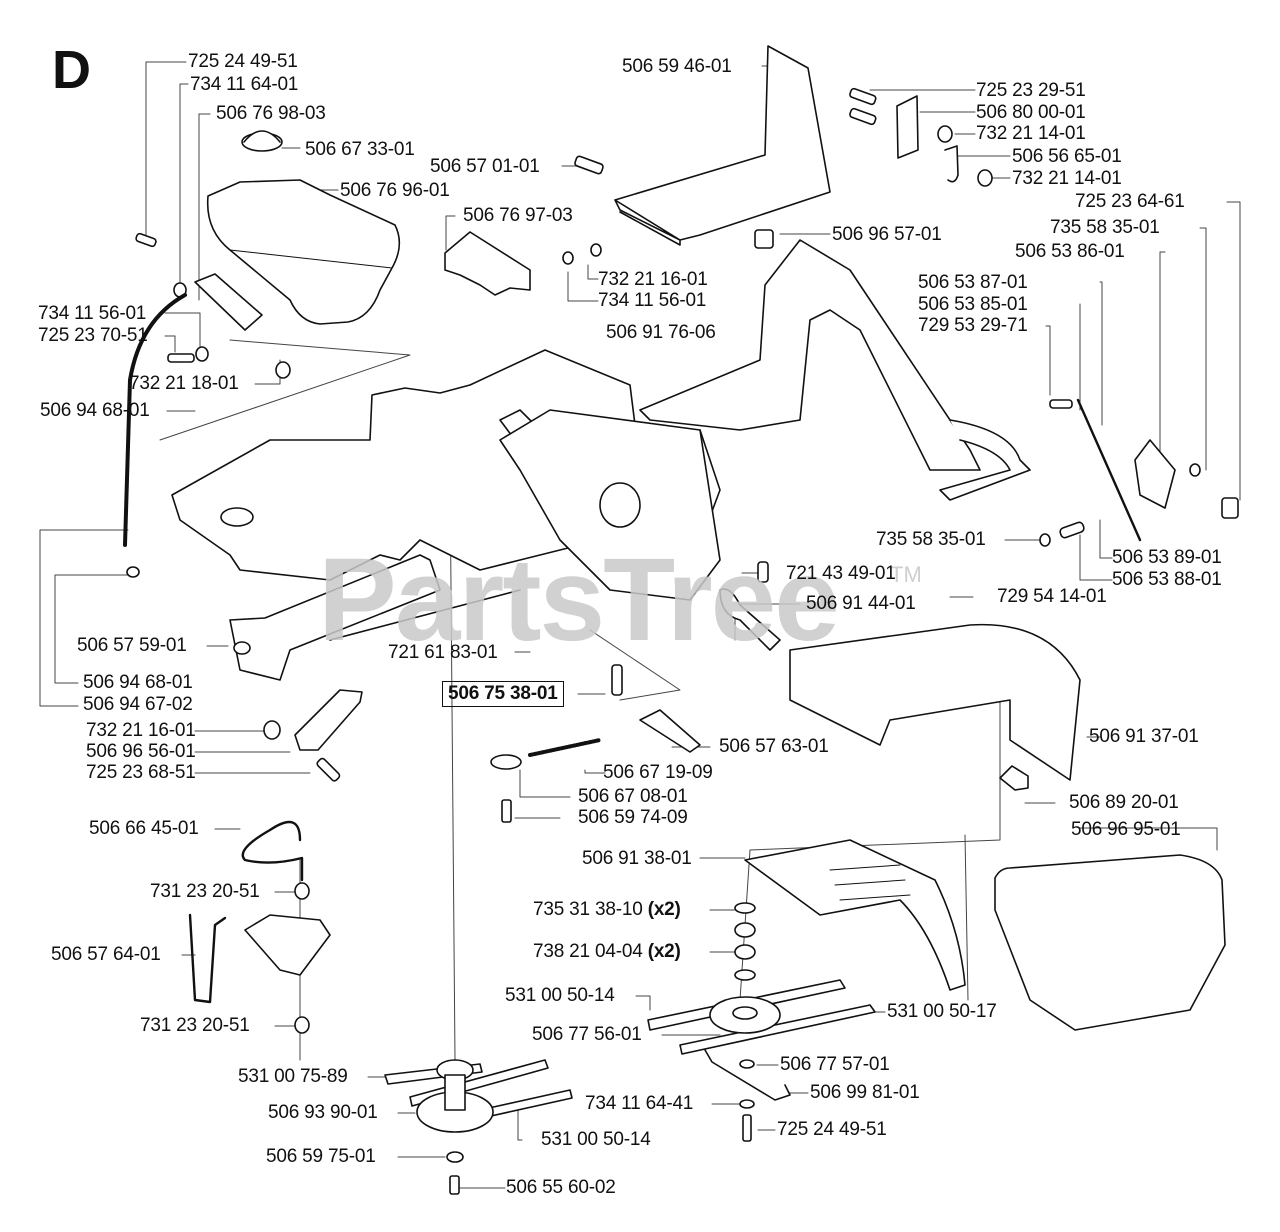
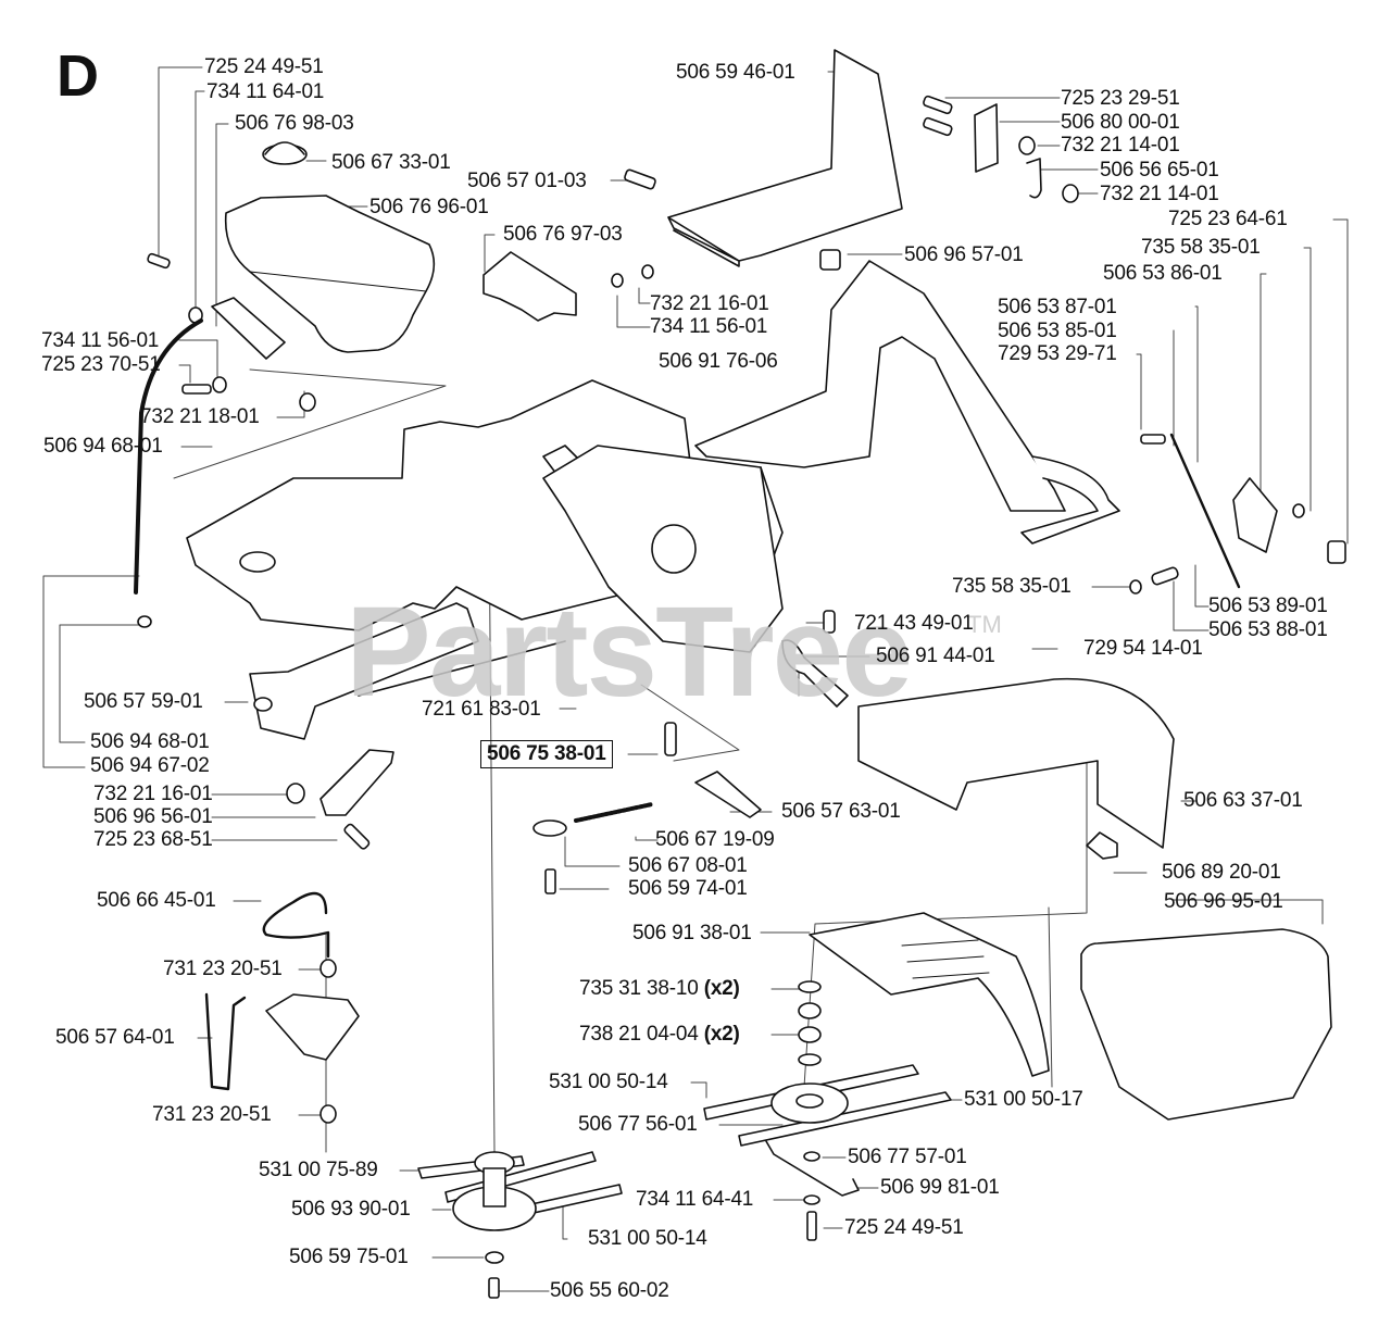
  PartsTree
  TM
  D
  725 24 49-51
  734 11 64-01
  506 76 98-03
  506 67 33-01
  506 76 96-01
  506 59 46-01
- 506 57 01-01
+ 506 57 01-03
  506 76 97-03
  732 21 16-01
  734 11 56-01
  506 91 76-06
  506 96 57-01
  725 23 29-51
  506 80 00-01
  732 21 14-01
  506 56 65-01
  732 21 14-01
  725 23 64-61
  735 58 35-01
  506 53 86-01
  506 53 87-01
  506 53 85-01
  729 53 29-71
  734 11 56-01
  725 23 70-51
  732 21 18-01
  506 94 68-01
  735 58 35-01
  506 53 89-01
  506 53 88-01
  721 43 49-01
  506 91 44-01
  729 54 14-01
  506 57 59-01
  721 61 83-01
  506 94 68-01
  506 94 67-02
  506 75 38-01
  732 21 16-01
  506 96 56-01
  725 23 68-51
  506 57 63-01
  506 67 19-09
- 506 91 37-01
+ 506 63 37-01
  506 67 08-01
- 506 59 74-09
+ 506 59 74-01
  506 66 45-01
  506 89 20-01
  506 96 95-01
  506 91 38-01
  731 23 20-51
  735 31 38-10 (x2)
  738 21 04-04 (x2)
  506 57 64-01
  531 00 50-14
  531 00 50-17
  506 77 56-01
  731 23 20-51
  506 77 57-01
  531 00 75-89
  506 99 81-01
  734 11 64-41
  506 93 90-01
  725 24 49-51
  531 00 50-14
  506 59 75-01
  506 55 60-02
